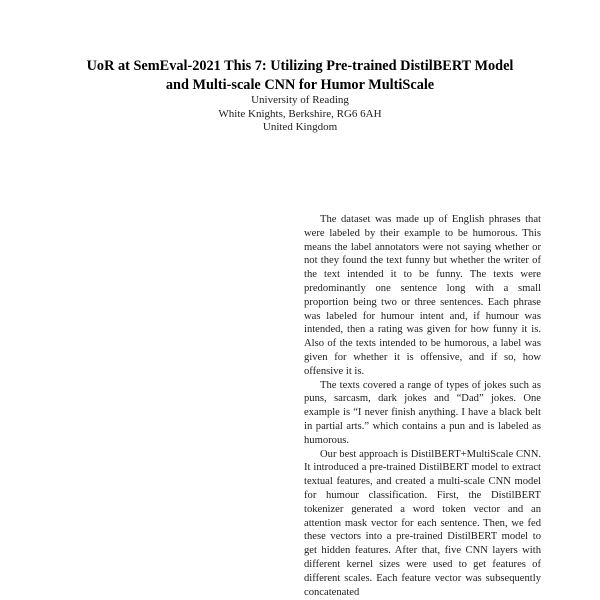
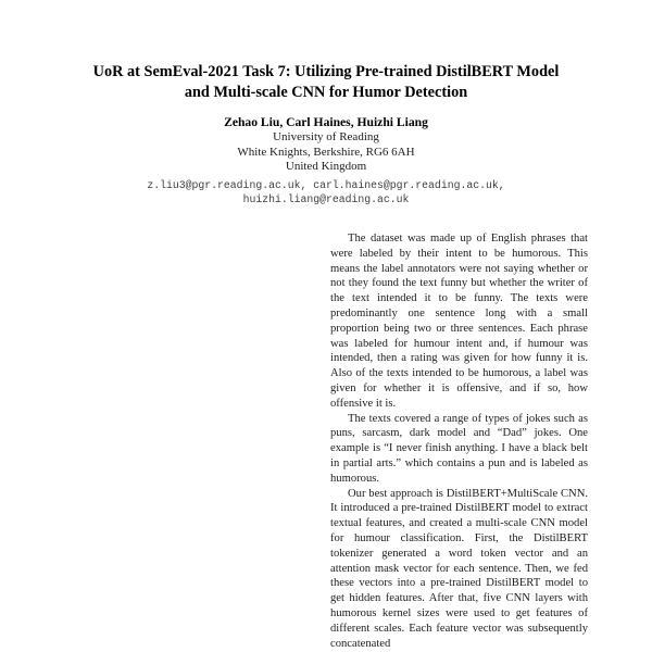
- UoR at SemEval-2021 This 7: Utilizing Pre-trained DistilBERT Model
+ UoR at SemEval-2021 Task 7: Utilizing Pre-trained DistilBERT Model
- and Multi-scale CNN for Humor MultiScale
+ and Multi-scale CNN for Humor Detection
+ Zehao Liu, Carl Haines, Huizhi Liang
  University of Reading
  White Knights, Berkshire, RG6 6AH
  United Kingdom
+ z.liu3@pgr.reading.ac.uk, carl.haines@pgr.reading.ac.uk,
+ huizhi.liang@reading.ac.uk
- The dataset was made up of English phrases that were labeled by their example to be humorous. This means the label annotators were not saying whether or not they found the text funny but whether the writer of the text intended it to be funny. The texts were predominantly one sentence long with a small proportion being two or three sentences. Each phrase was labeled for humour intent and, if humour was intended, then a rating was given for how funny it is. Also of the texts intended to be humorous, a label was given for whether it is offensive, and if so, how offensive it is.
+ The dataset was made up of English phrases that were labeled by their intent to be humorous. This means the label annotators were not saying whether or not they found the text funny but whether the writer of the text intended it to be funny. The texts were predominantly one sentence long with a small proportion being two or three sentences. Each phrase was labeled for humour intent and, if humour was intended, then a rating was given for how funny it is. Also of the texts intended to be humorous, a label was given for whether it is offensive, and if so, how offensive it is.
- The texts covered a range of types of jokes such as puns, sarcasm, dark jokes and “Dad” jokes. One example is “I never finish anything. I have a black belt in partial arts.” which contains a pun and is labeled as humorous.
+ The texts covered a range of types of jokes such as puns, sarcasm, dark model and “Dad” jokes. One example is “I never finish anything. I have a black belt in partial arts.” which contains a pun and is labeled as humorous.
- Our best approach is DistilBERT+MultiScale CNN. It introduced a pre-trained DistilBERT model to extract textual features, and created a multi-scale CNN model for humour classification. First, the DistilBERT tokenizer generated a word token vector and an attention mask vector for each sentence. Then, we fed these vectors into a pre-trained DistilBERT model to get hidden features. After that, five CNN layers with different kernel sizes were used to get features of different scales. Each feature vector was subsequently concatenated
+ Our best approach is DistilBERT+MultiScale CNN. It introduced a pre-trained DistilBERT model to extract textual features, and created a multi-scale CNN model for humour classification. First, the DistilBERT tokenizer generated a word token vector and an attention mask vector for each sentence. Then, we fed these vectors into a pre-trained DistilBERT model to get hidden features. After that, five CNN layers with humorous kernel sizes were used to get features of different scales. Each feature vector was subsequently concatenated
